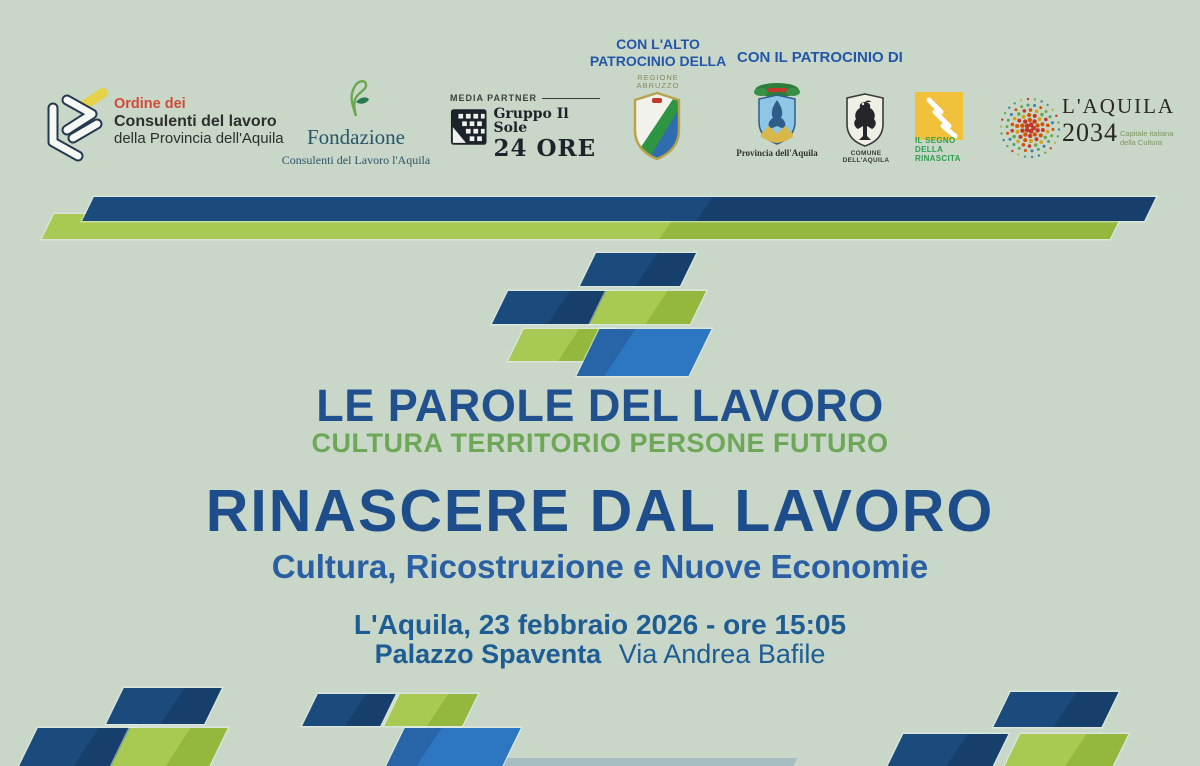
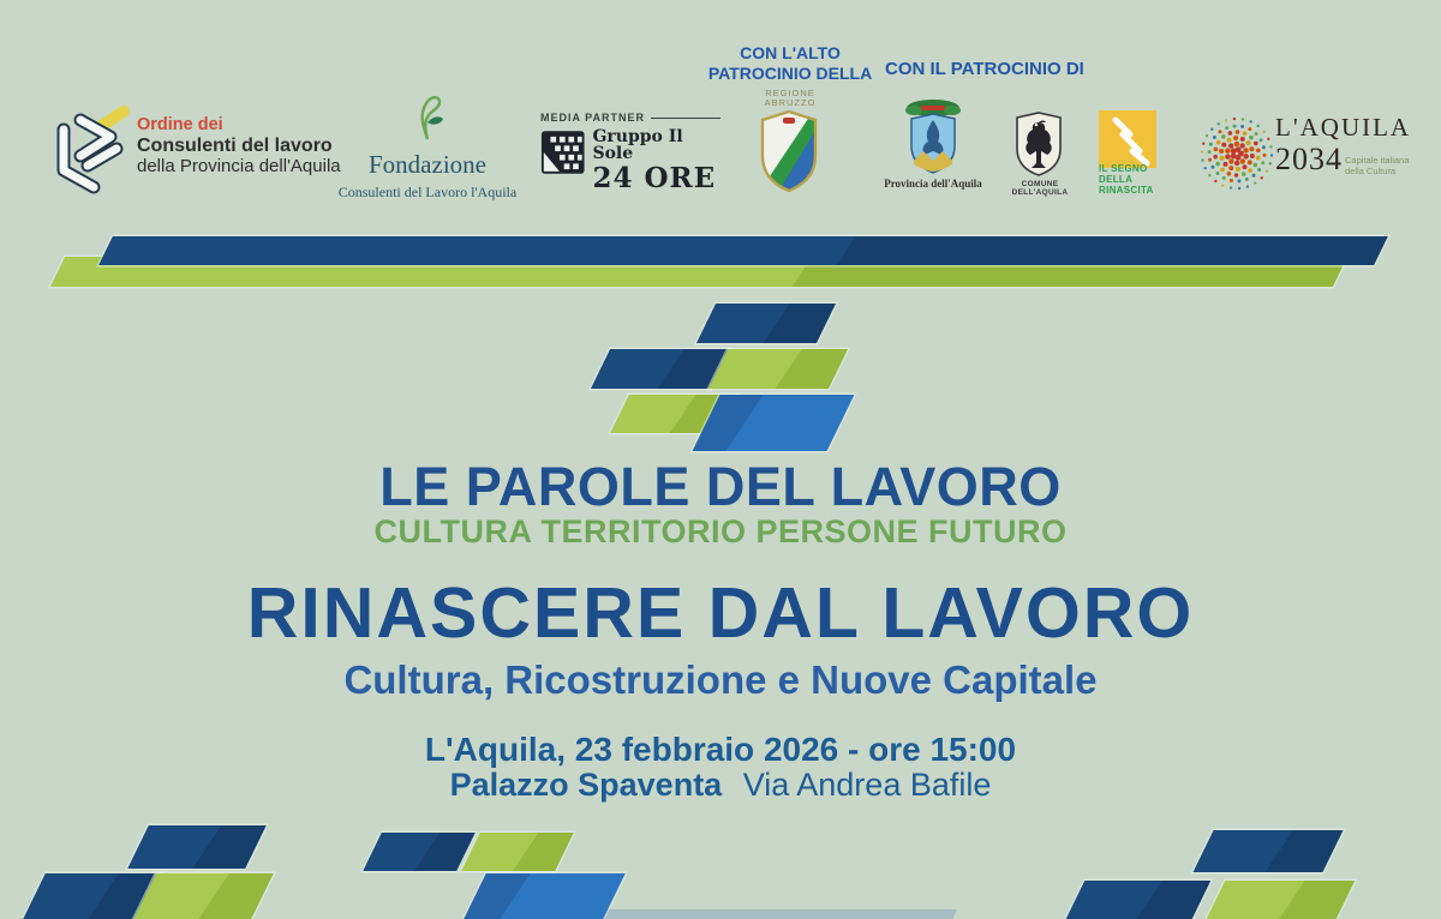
  Ordine dei
  Consulenti del lavoro
  della Provincia dell'Aquila
  Fondazione
  Consulenti del Lavoro l'Aquila
  MEDIA PARTNER
  Gruppo Il Sole
  24 ORE
  CON L'ALTO
  PATROCINIO DELLA
  REGIONE
  ABRUZZO
  CON IL PATROCINIO DI
  Provincia dell'Aquila
  IL SEGNO
  DELLA
  RINASCITA
  L'AQUILA
  2034
  Capitale italiana
  della Cultura
  LE PAROLE DEL LAVORO
  CULTURA TERRITORIO PERSONE FUTURO
  RINASCERE DAL LAVORO
- Cultura, Ricostruzione e Nuove Economie
+ Cultura, Ricostruzione e Nuove Capitale
- L'Aquila, 23 febbraio 2026 - ore 15:05
+ L'Aquila, 23 febbraio 2026 - ore 15:00
  Palazzo Spaventa Via Andrea Bafile
